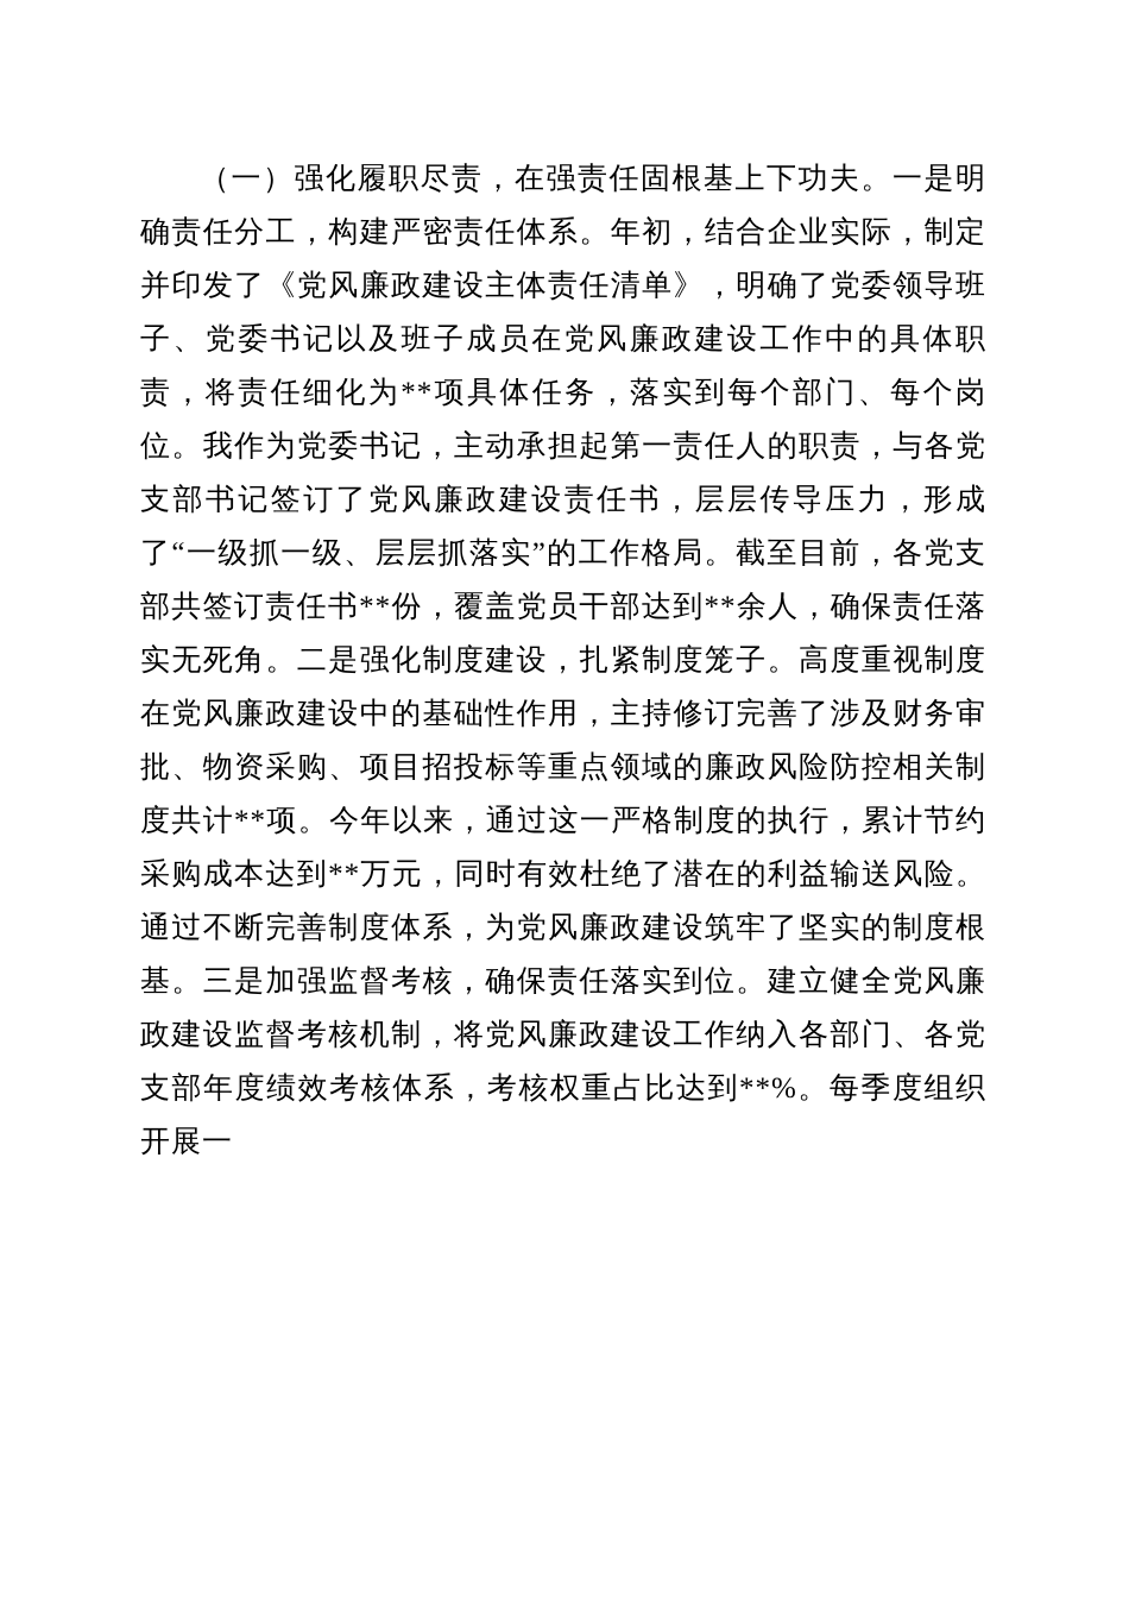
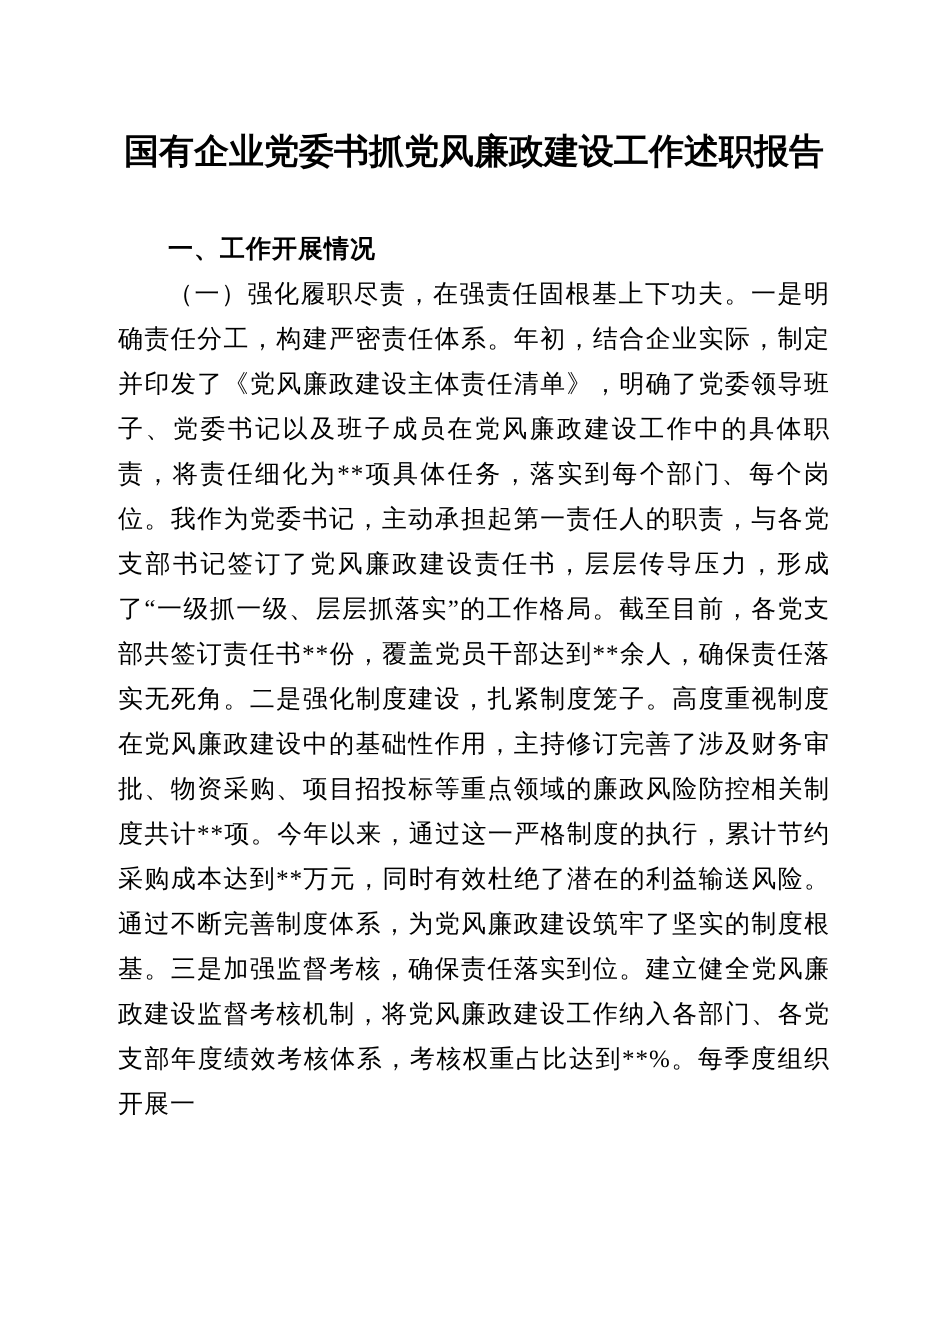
+ 国有企业党委书抓党风廉政建设工作述职报告
+ 一、工作开展情况
  （一）强化履职尽责，在强责任固根基上下功夫。一是明确责任分工，构建严密责任体系。年初，结合企业实际，制定并印发了《党风廉政建设主体责任清单》，明确了党委领导班子、党委书记以及班子成员在党风廉政建设工作中的具体职责，将责任细化为**项具体任务，落实到每个部门、每个岗位。我作为党委书记，主动承担起第一责任人的职责，与各党支部书记签订了党风廉政建设责任书，层层传导压力，形成了“一级抓一级、层层抓落实”的工作格局。截至目前，各党支部共签订责任书**份，覆盖党员干部达到**余人，确保责任落实无死角。二是强化制度建设，扎紧制度笼子。高度重视制度在党风廉政建设中的基础性作用，主持修订完善了涉及财务审批、物资采购、项目招投标等重点领域的廉政风险防控相关制度共计**项。今年以来，通过这一严格制度的执行，累计节约采购成本达到**万元，同时有效杜绝了潜在的利益输送风险。通过不断完善制度体系，为党风廉政建设筑牢了坚实的制度根基。三是加强监督考核，确保责任落实到位。建立健全党风廉政建设监督考核机制，将党风廉政建设工作纳入各部门、各党支部年度绩效考核体系，考核权重占比达到**%。每季度组织开展一
